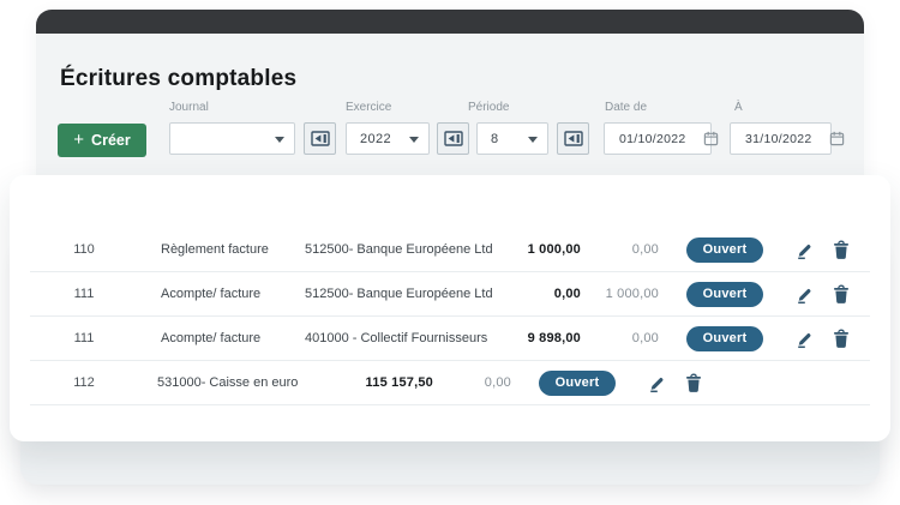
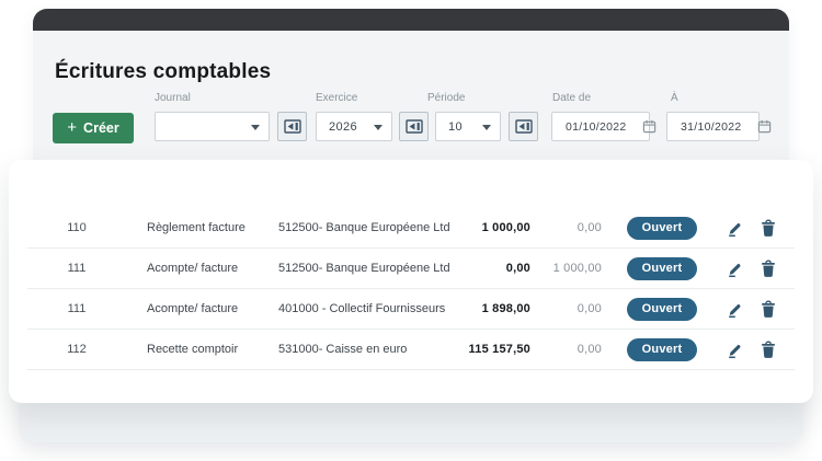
  Écritures comptables
  +
  Créer
  Journal
  Exercice
- 2022
+ 2026
  Période
- 8
+ 10
  Date de
  01/10/2022
  À
  31/10/2022
  110
  Règlement facture
  512500- Banque Européene Ltd
  1 000,00
  0,00
  Ouvert
  111
  Acompte/ facture
  512500- Banque Européene Ltd
  0,00
  1 000,00
  Ouvert
  111
  Acompte/ facture
  401000 - Collectif Fournisseurs
- 9 898,00
+ 1 898,00
  0,00
  Ouvert
  112
+ Recette comptoir
  531000- Caisse en euro
  115 157,50
  0,00
  Ouvert
